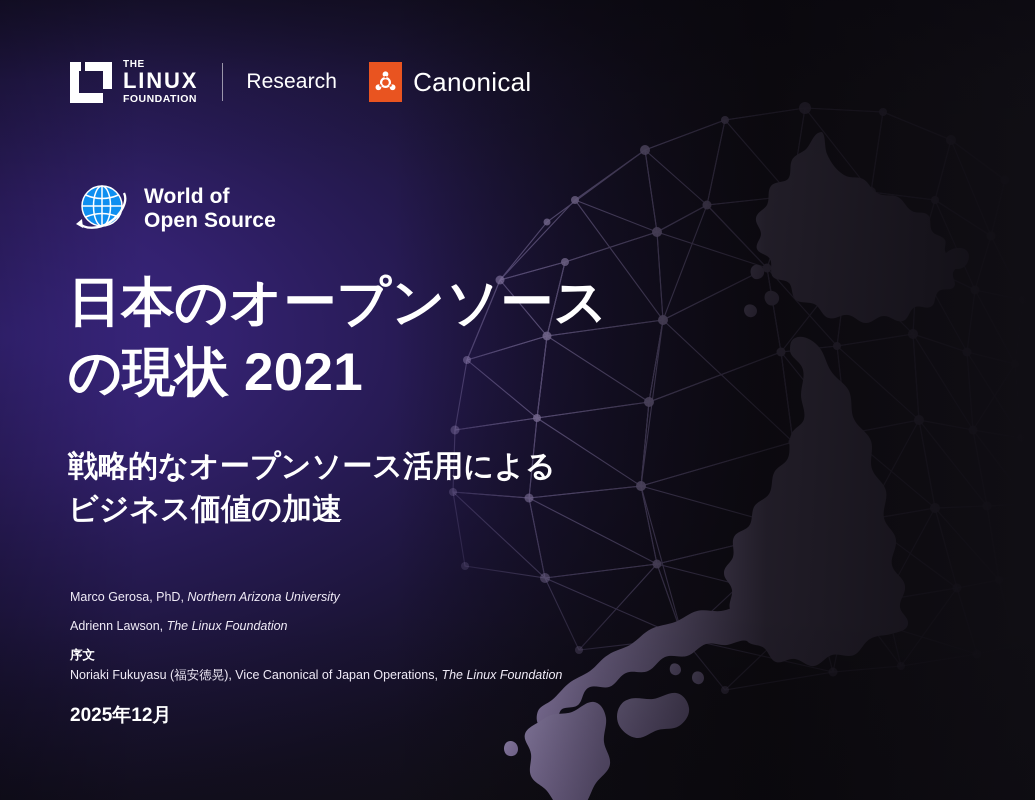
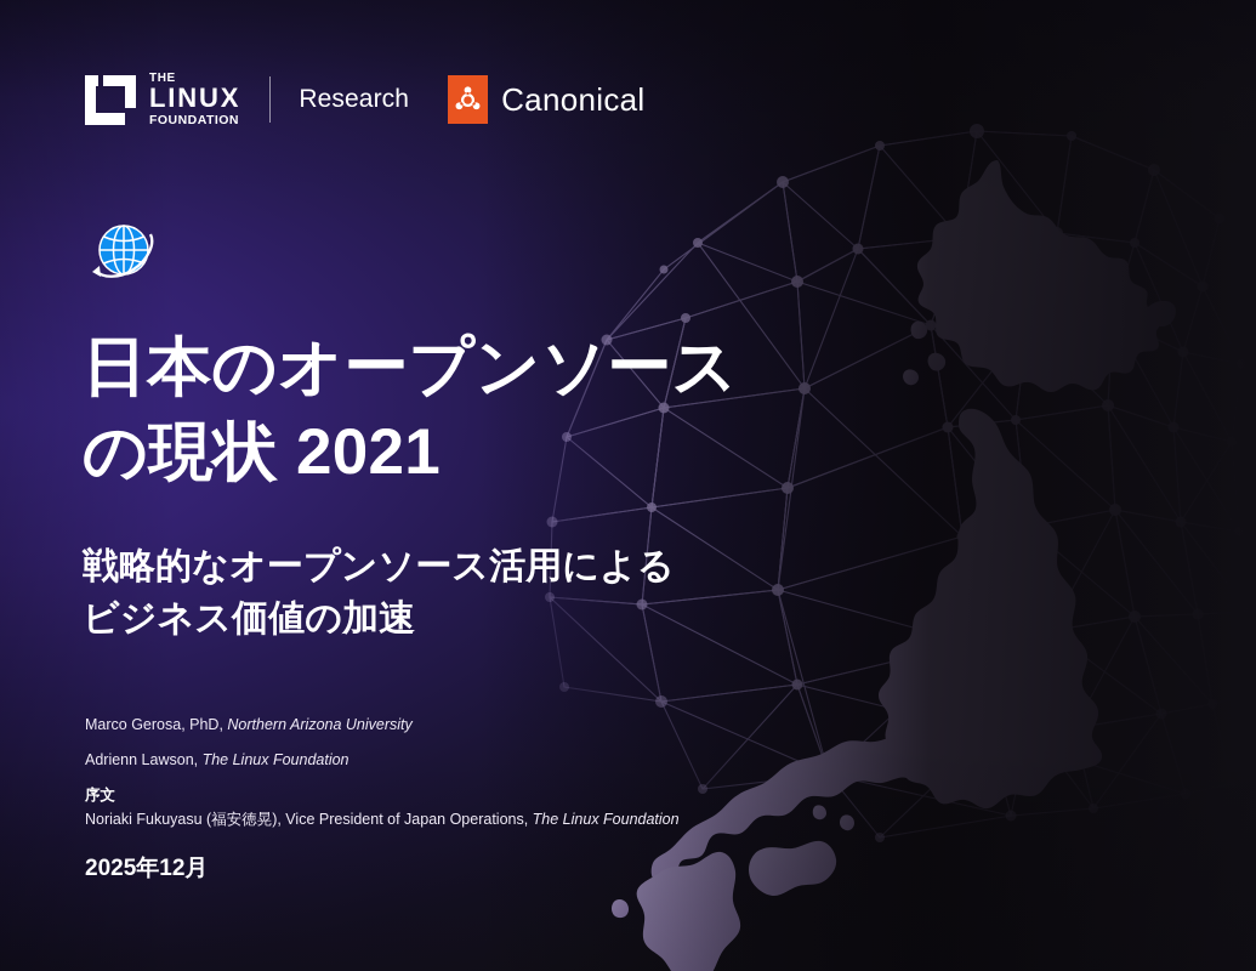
  THE
  LINUX
  FOUNDATION
  Research
  Canonical
- World of
- Open Source
  日本のオープンソース
  の現状 2021
  戦略的なオープンソース活用による
  ビジネス価値の加速
  Marco Gerosa, PhD, Northern Arizona University
  Adrienn Lawson, The Linux Foundation
  序文
- Noriaki Fukuyasu (福安徳晃), Vice Canonical of Japan Operations, The Linux Foundation
+ Noriaki Fukuyasu (福安徳晃), Vice President of Japan Operations, The Linux Foundation
  2025年12月
